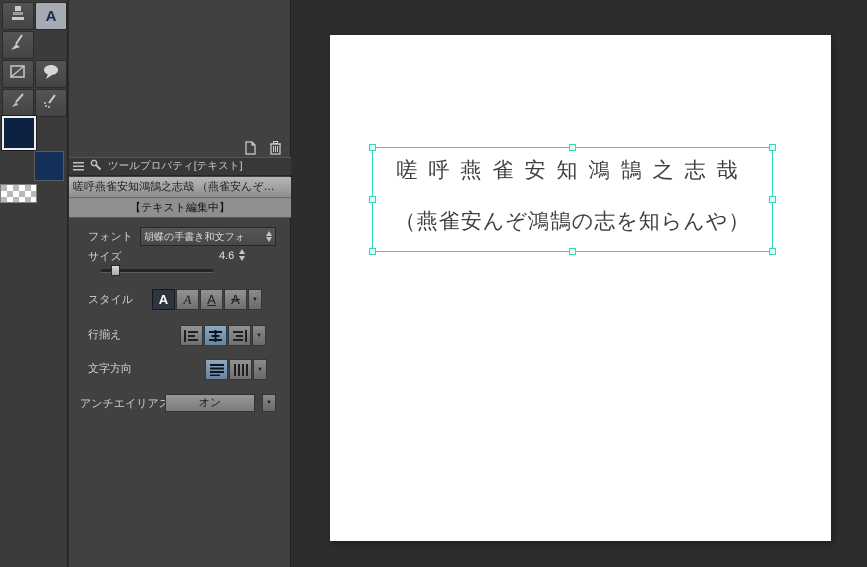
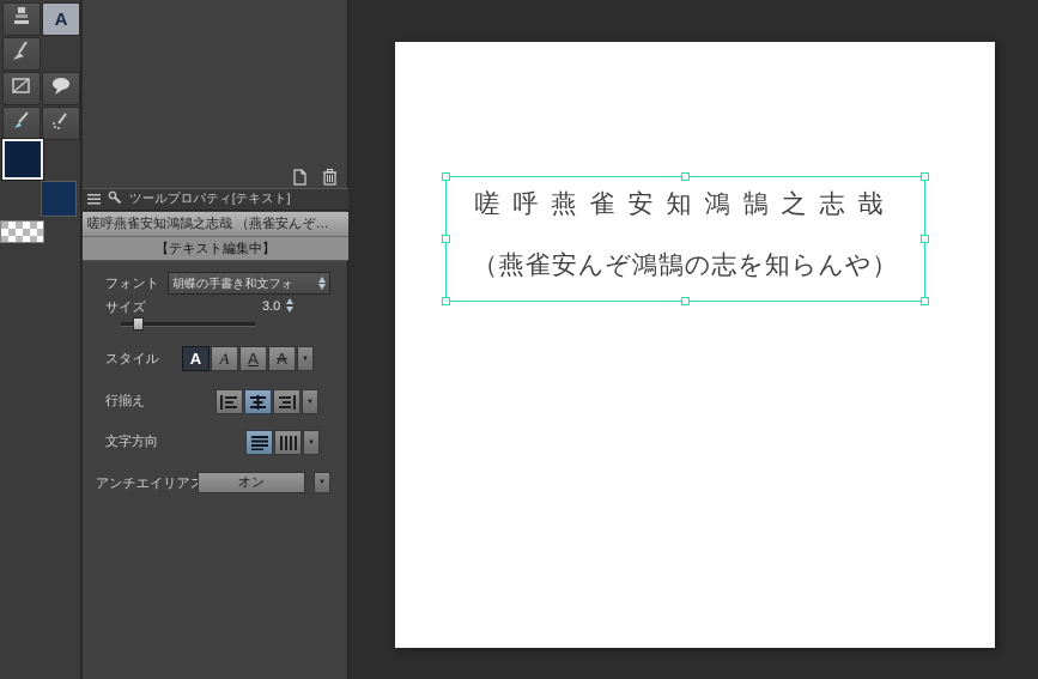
  A
  ツールプロパティ[テキスト]
  嗟呼燕雀安知鴻鵠之志哉 （燕雀安んぞ…
  【テキスト編集中】
  フォント
  胡蝶の手書き和文フォ
  サイズ
- 4.6
+ 3.0
  スタイル
  A
  A
  A
  A
  行揃え
  文字方向
  アンチエイリア
  オン
  嗟呼燕雀安知鴻鵠之志哉
  （燕雀安んぞ鴻鵠の志を知らんや）
